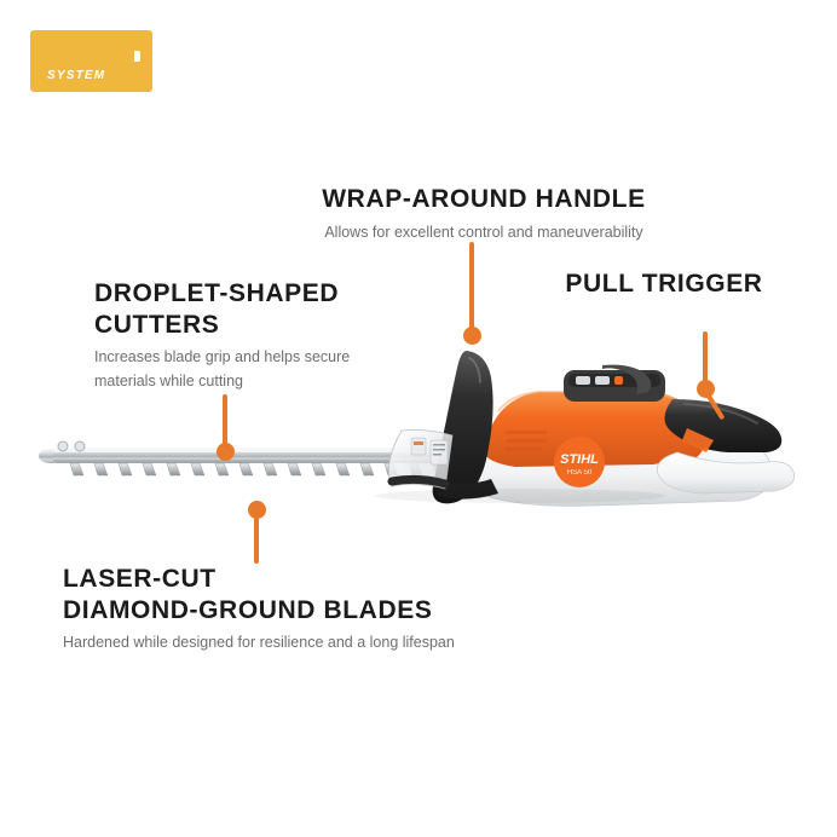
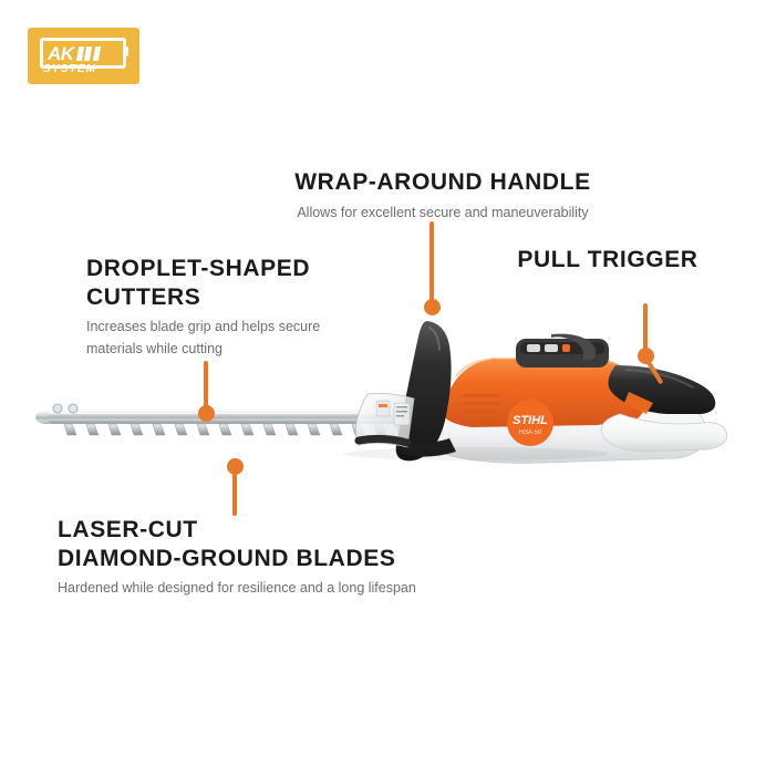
+ AK
  SYSTEM
  STIHL
  WRAP-AROUND HANDLE
- Allows for excellent control and maneuverability
+ Allows for excellent secure and maneuverability
  PULL TRIGGER
  DROPLET-SHAPED
  CUTTERS
  Increases blade grip and helps secure
  materials while cutting
  LASER-CUT
  DIAMOND-GROUND BLADES
  Hardened while designed for resilience and a long lifespan
